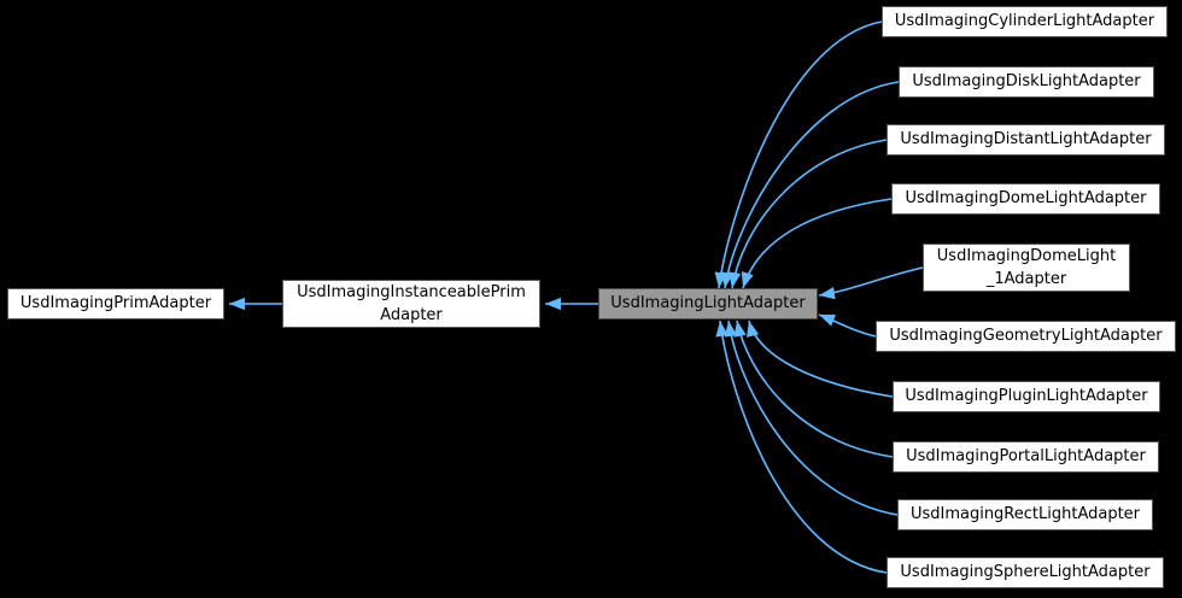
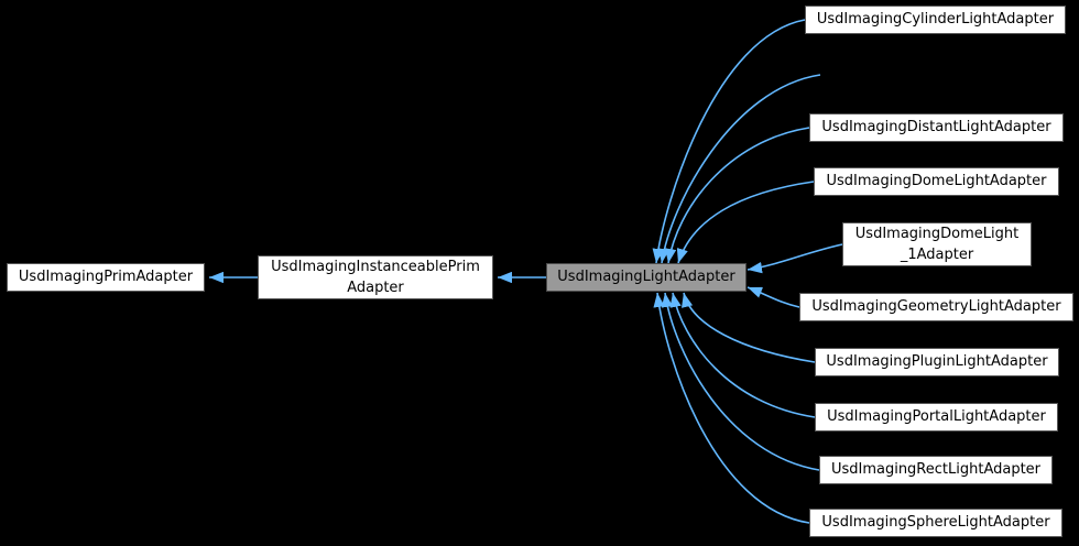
  UsdImagingPrimAdapter
  UsdImagingInstanceablePrim
  Adapter
  UsdImagingLightAdapter
  UsdImagingCylinderLightAdapter
- UsdImagingDiskLightAdapter
  UsdImagingDistantLightAdapter
  UsdImagingDomeLightAdapter
  UsdImagingDomeLight
  _1Adapter
  UsdImagingGeometryLightAdapter
  UsdImagingPluginLightAdapter
  UsdImagingPortalLightAdapter
  UsdImagingRectLightAdapter
  UsdImagingSphereLightAdapter
